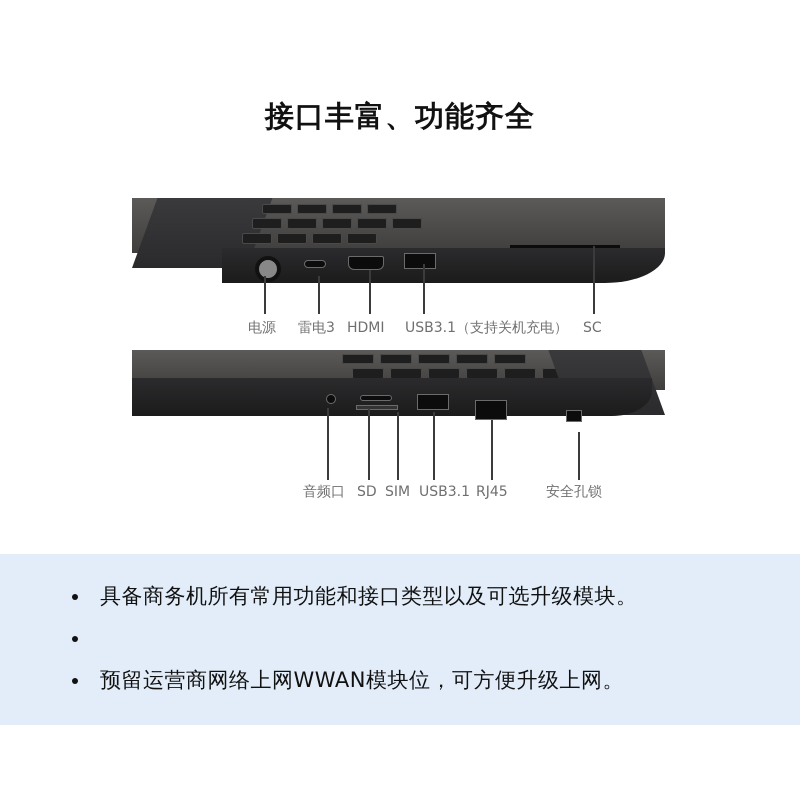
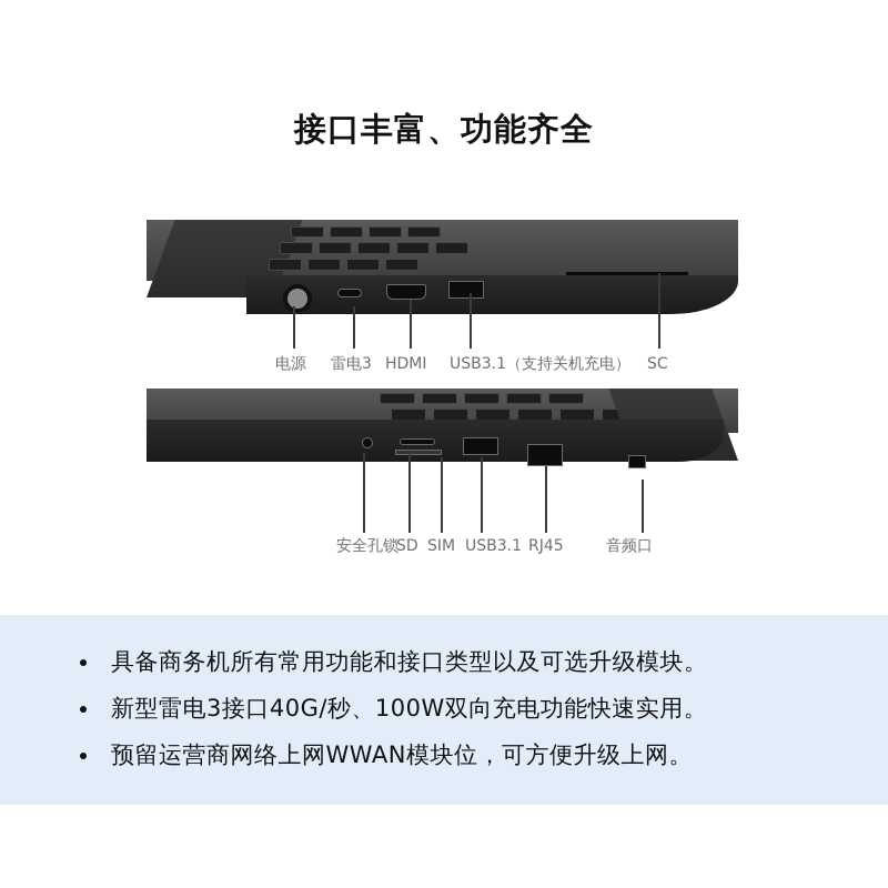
  接口丰富、功能齐全
  电源
  雷电3
  HDMI
  USB3.1（支持关机充电）
  SC
- 音频口
+ 安全孔锁
  SD
  SIM
  USB3.1
  RJ45
- 安全孔锁
+ 音频口
  具备商务机所有常用功能和接口类型以及可选升级模块。
+ 新型雷电3接口40G/秒、100W双向充电功能快速实用。
  预留运营商网络上网WWAN模块位，可方便升级上网。
